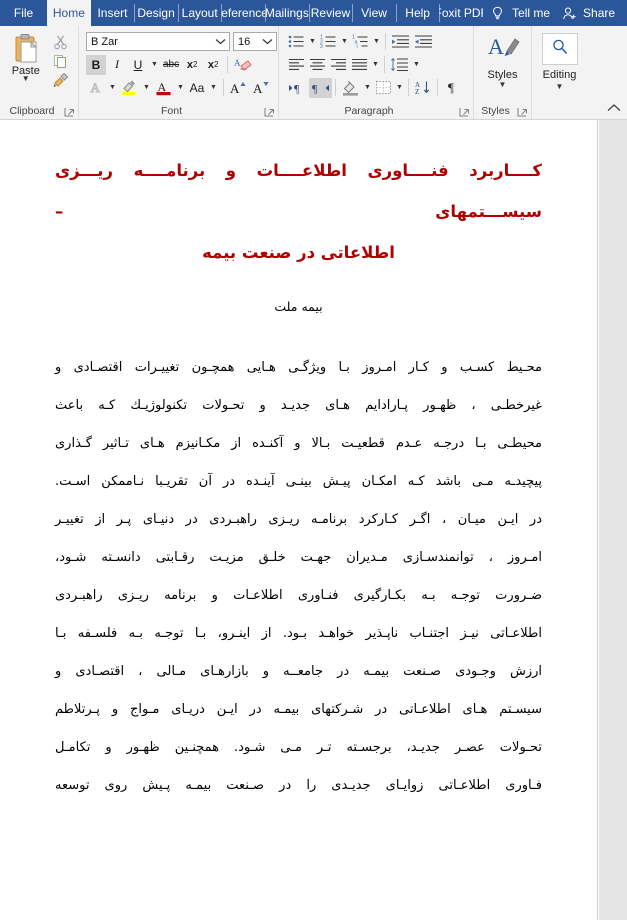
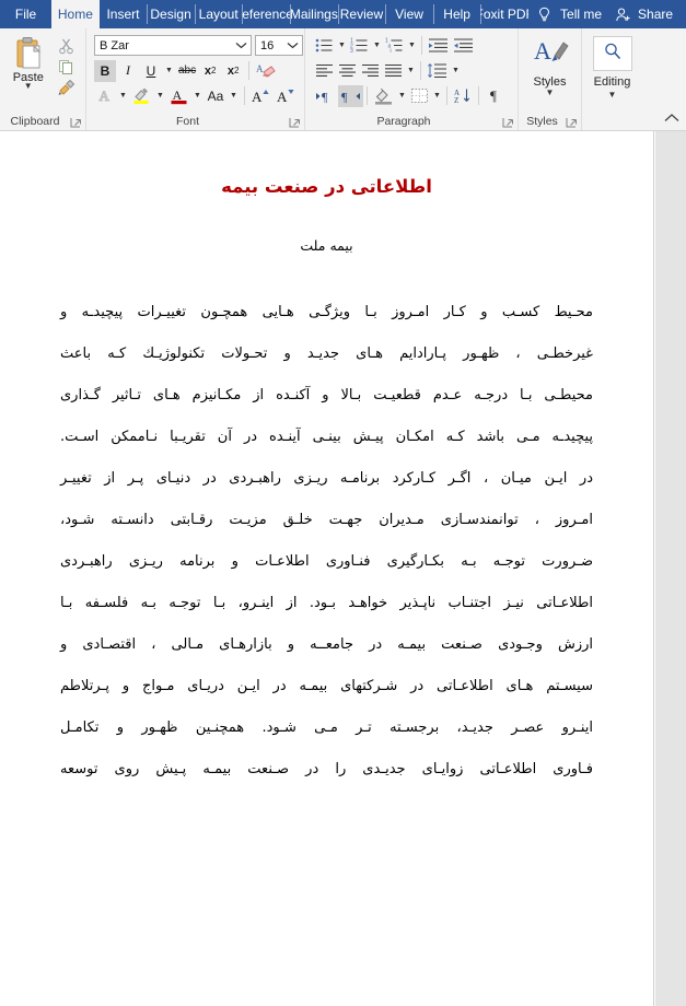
  File
  Home
  Insert
  Design
  Layout
  eference
  Mailings
  Review
  View
  Help
  oxit PD
  Tell me
  Share
  Paste
  ▼
  Clipboard
  B Zar
  16
  B
  I
  U
  abc
  x
  2
  x
  2
  A
  A
  A
  Aa
  A
  A
  Font
  ¶
  ¶
  A
  Z
  ¶
  Paragraph
  A
  Styles
  ▼
  Styles
  Editing
  ▼
- كــــاربرد فنــــاوری اطلاعــــات و برنامــــه ریـــزی سیســـتمهای –
  اطلاعاتی در صنعت بیمه
  بیمه ملت
- محـیط كسـب و كـار امـروز بـا ویژگـی هـایی همچـون تغییـرات اقتصـادی و
+ محـیط كسـب و كـار امـروز بـا ویژگـی هـایی همچـون تغییـرات پیچیدـه و
  غیرخطـی ، ظهـور پـارادایم هـای جدیـد و تحـولات تكنولوژیـك كـه باعث
  محیطـی بـا درجـه عـدم قطعیـت بـالا و آكنـده از مكـانیزم هـای تـاثیر گـذاری
  پیچیدـه مـی باشد كـه امكـان پیـش بینـی آینـده در آن تقریـبا نـاممكن اسـت.
  در ایـن میـان ، اگـر كـاركرد برنامـه ریـزی راهبـردی در دنیـای پـر از تغییـر
  امـروز ، توانمندسـازی مـدیران جهـت خلـق مزیـت رقـابتی دانسـته شـود،
  ضـرورت توجـه بـه بكـارگیری فنـاوری اطلاعـات و برنامه ریـزی راهبـردی
  اطلاعـاتی نیـز اجتنـاب ناپـذیر خواهـد بـود. از اینـرو، بـا توجـه بـه فلسـفه بـا
  ارزش وجـودی صـنعت بیمـه در جامعــه و بازارهـای مـالی ، اقتصـادی و
  سیسـتم هـای اطلاعـاتی در شـركتهای بیمـه در ایـن دریـای مـواج و پـرتلاطم
- تحـولات عصـر جدیـد، برجسـته تـر مـی شـود. همچنـین ظهـور و تكامـل
+ اینـرو عصـر جدیـد، برجسـته تـر مـی شـود. همچنـین ظهـور و تكامـل
  فـاوری اطلاعـاتی زوایـای جدیـدی را در صـنعت بیمـه پـیش روی توسعه
